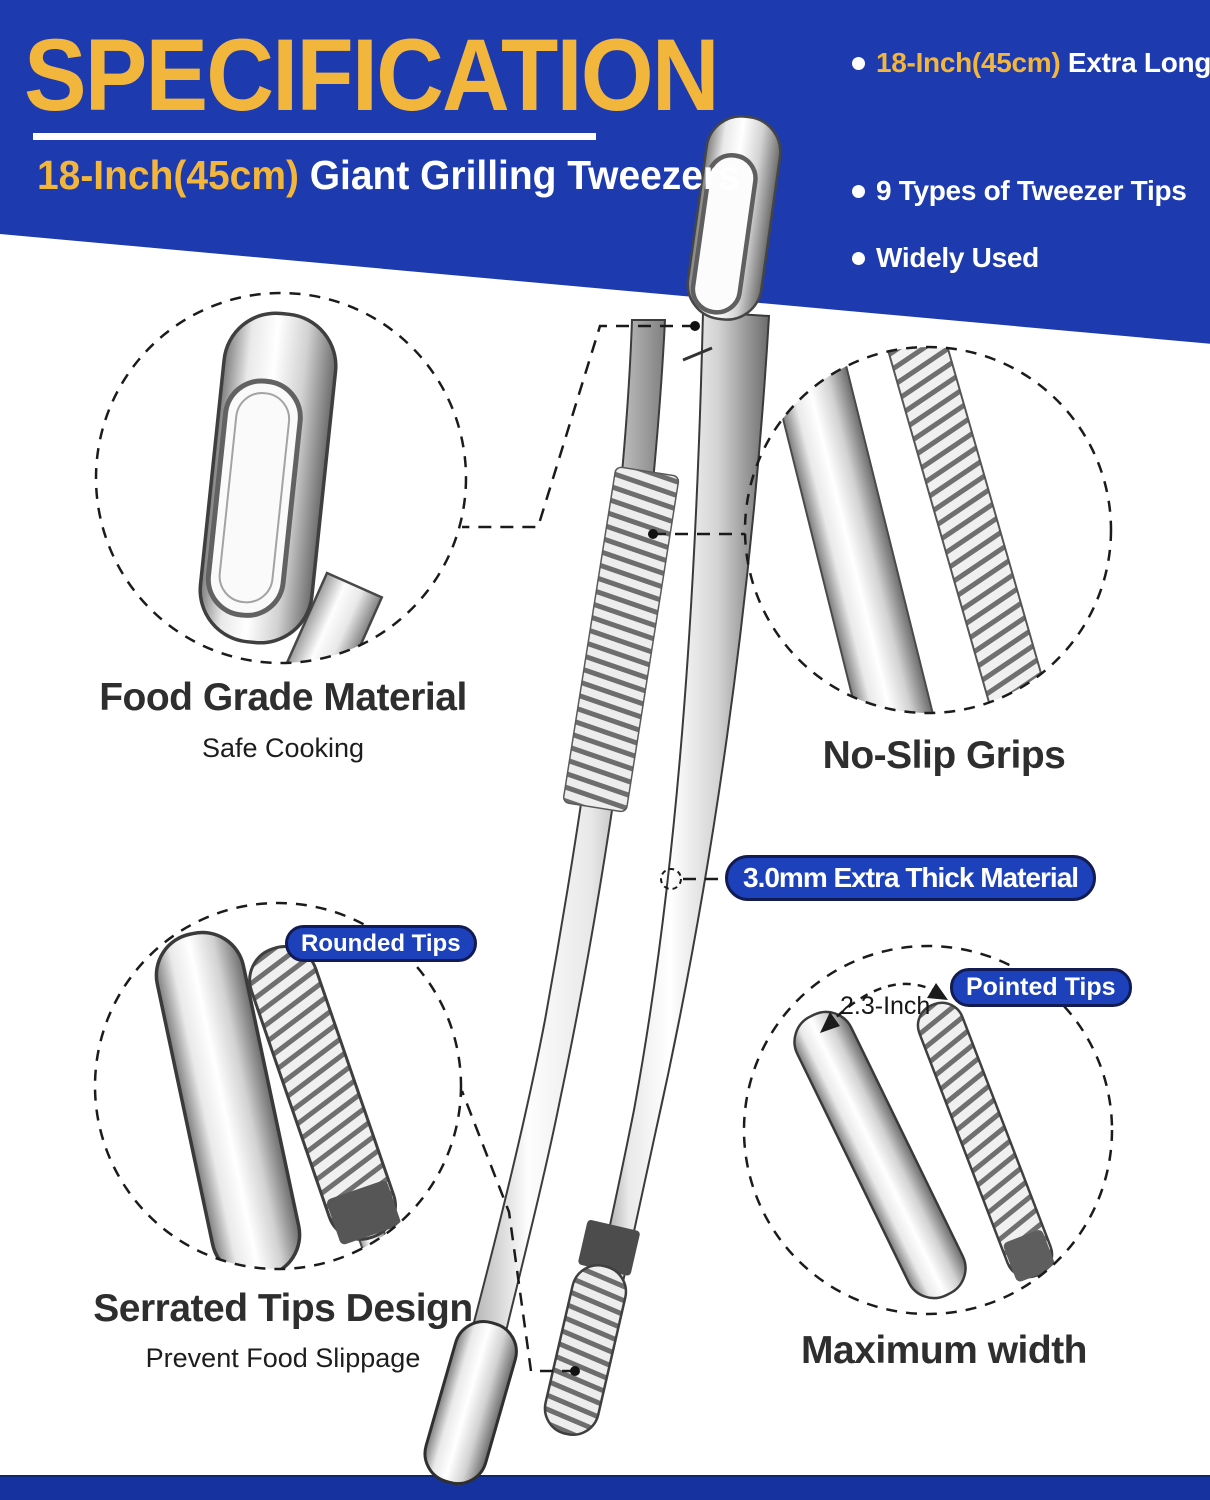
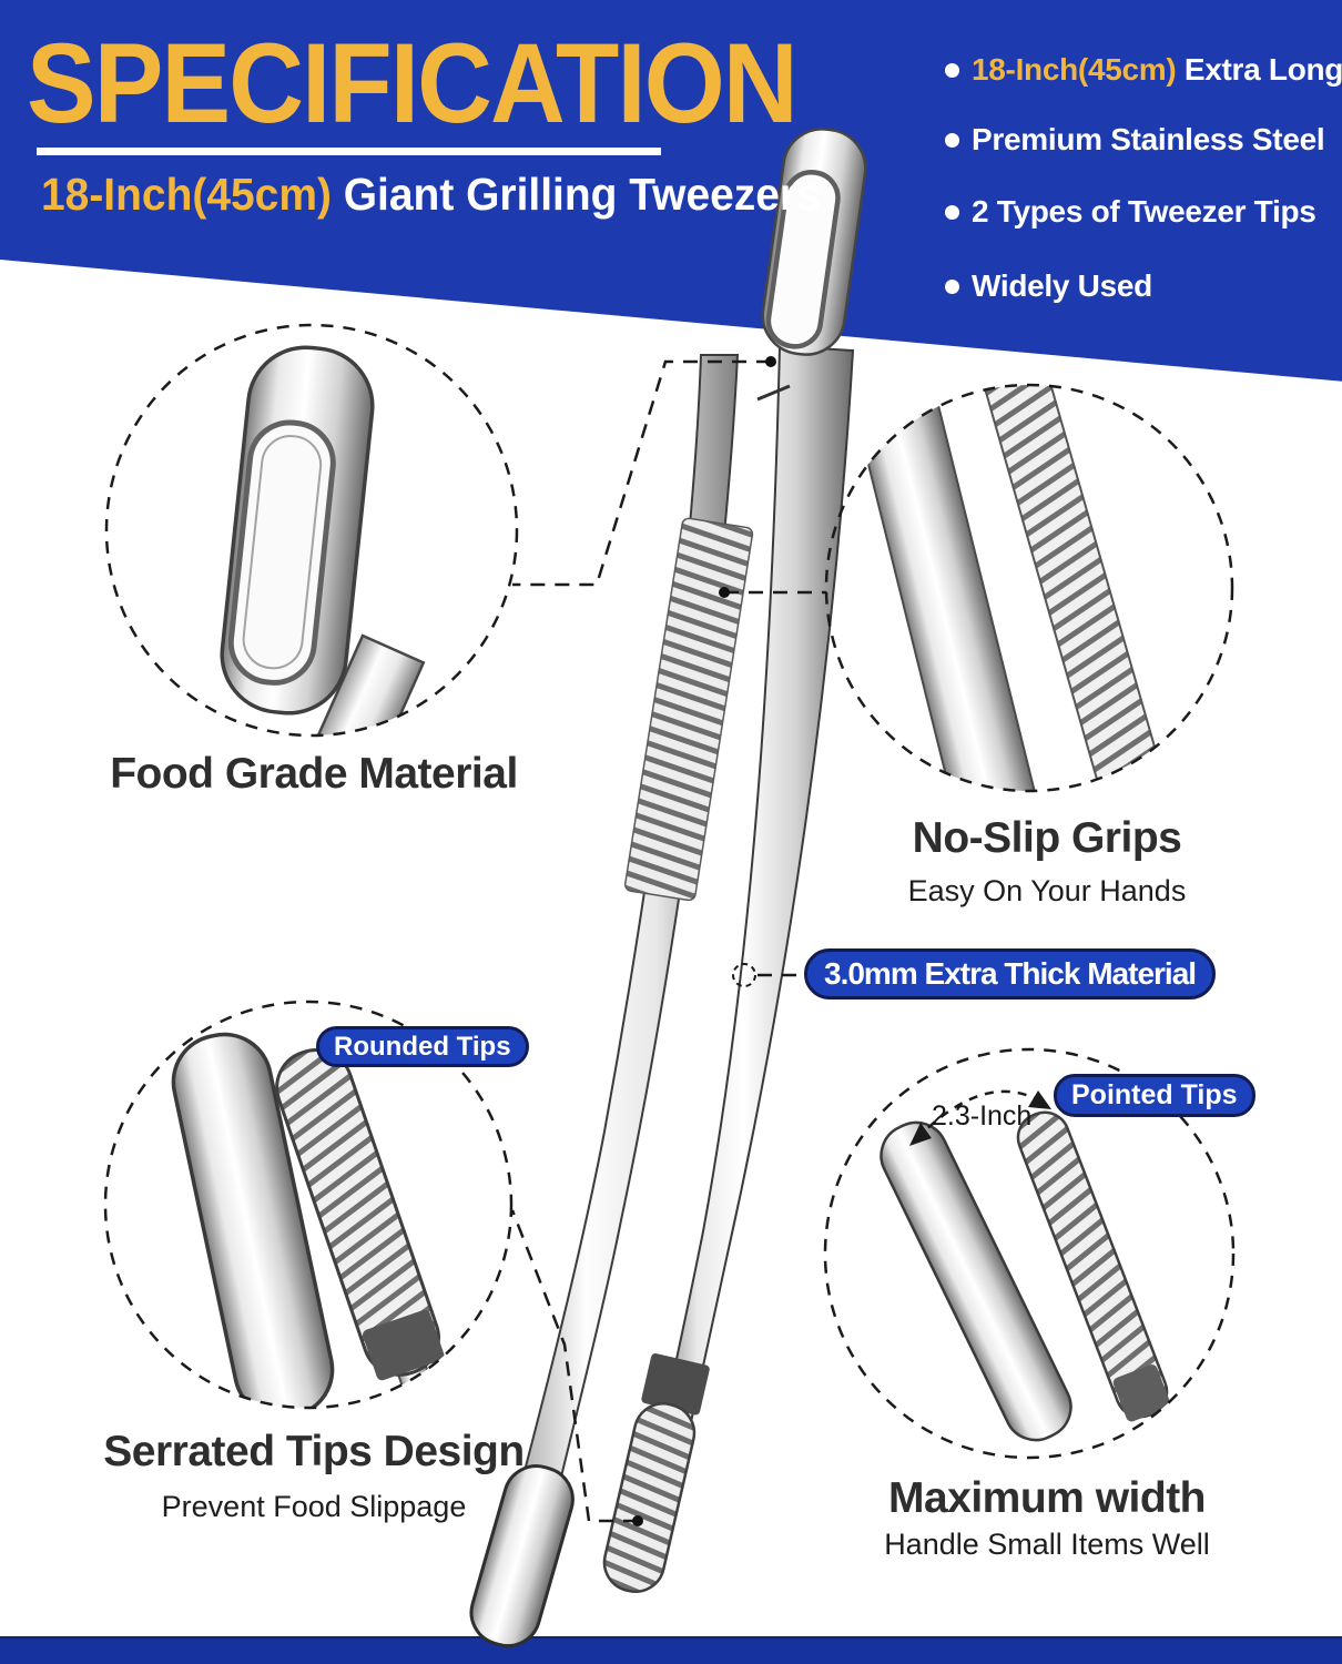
  SPECIFICATION
  18-Inch(45cm) Giant Grilling Tweezers
  18-Inch(45cm) Extra Long
+ Premium Stainless Steel
- 9 Types of Tweezer Tips
+ 2 Types of Tweezer Tips
  Widely Used
  Food Grade Material
- Safe Cooking
  No-Slip Grips
+ Easy On Your Hands
  Serrated Tips Design
  Prevent Food Slippage
  Maximum width
+ Handle Small Items Well
  3.0mm Extra Thick Material
  Rounded Tips
  Pointed Tips
  2.3-Inch
